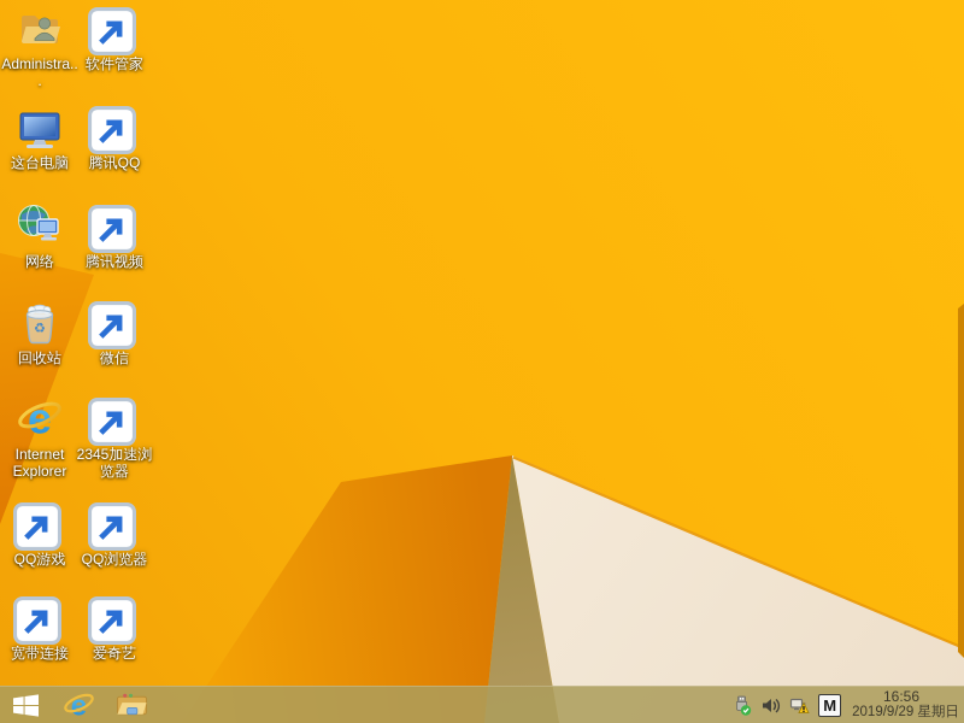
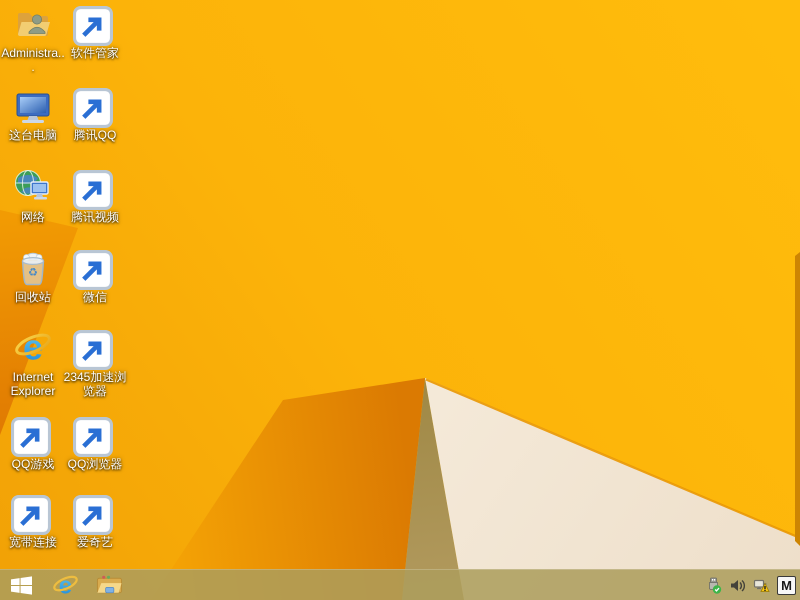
  Administra...
  软件管家
  这台电脑
  腾讯QQ
  网络
  腾讯视频
  ♻
  回收站
  微信
  e
  Internet Explorer
  2345加速浏览器
  QQ游戏
  QQ浏览器
  宽带连接
  爱奇艺
  e
  M
- 16:56
- 2019/9/29 星期日
